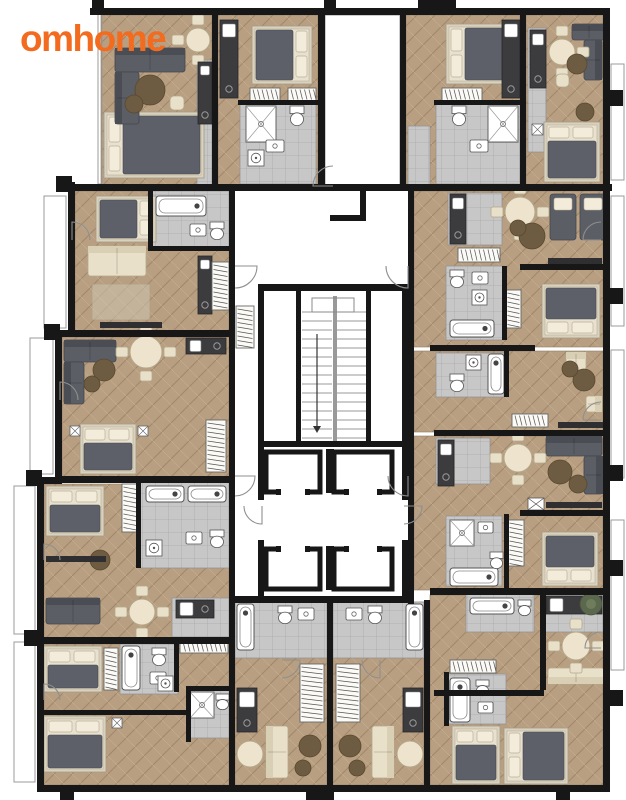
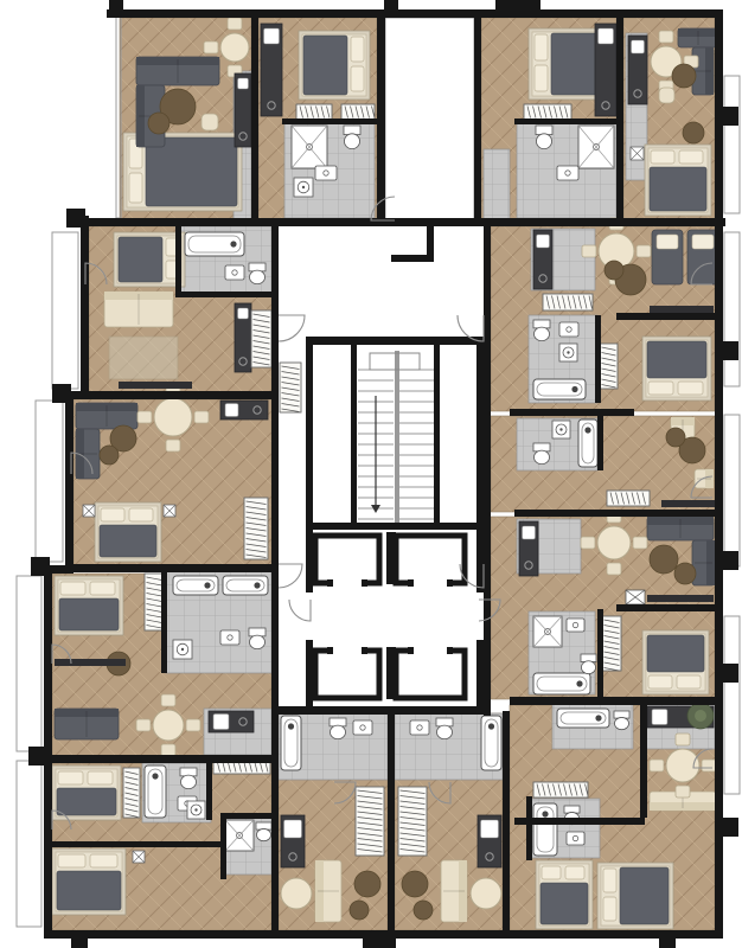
- omhome
